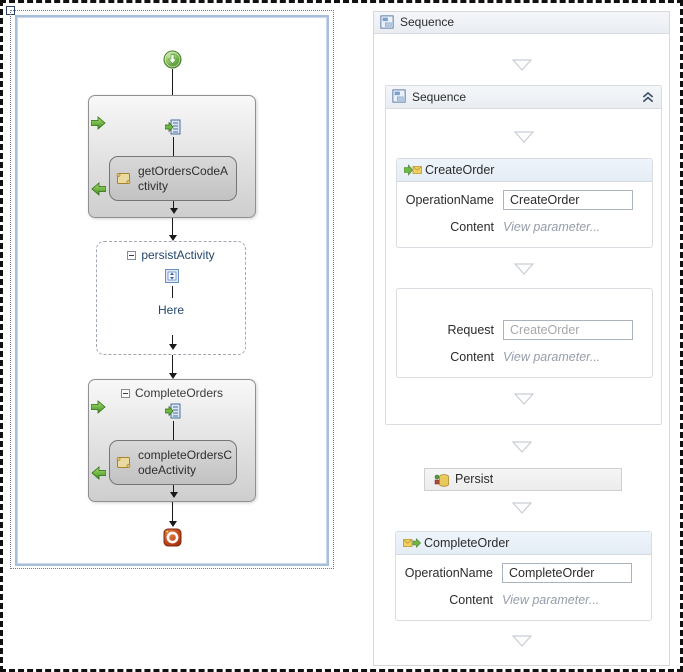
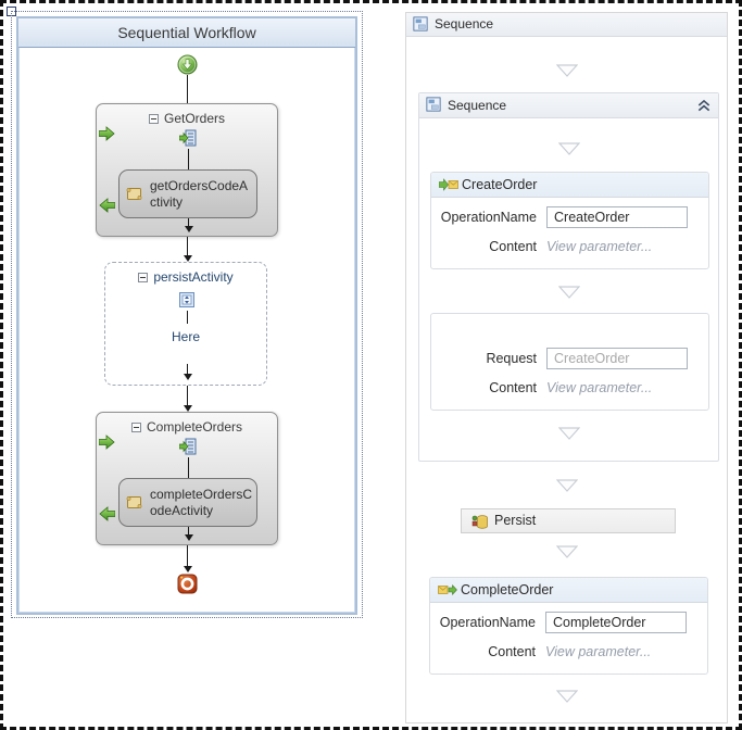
+ Sequential Workflow
+ GetOrders
  getOrdersCodeActivity
  persistActivity
  Here
  CompleteOrders
  completeOrdersCodeActivity
  Sequence
  Sequence
  CreateOrder
  OperationName
  CreateOrder
  Content
  View parameter...
  Request
  CreateOrder
  Content
  View parameter...
  Persist
  CompleteOrder
  OperationName
  CompleteOrder
  Content
  View parameter...
